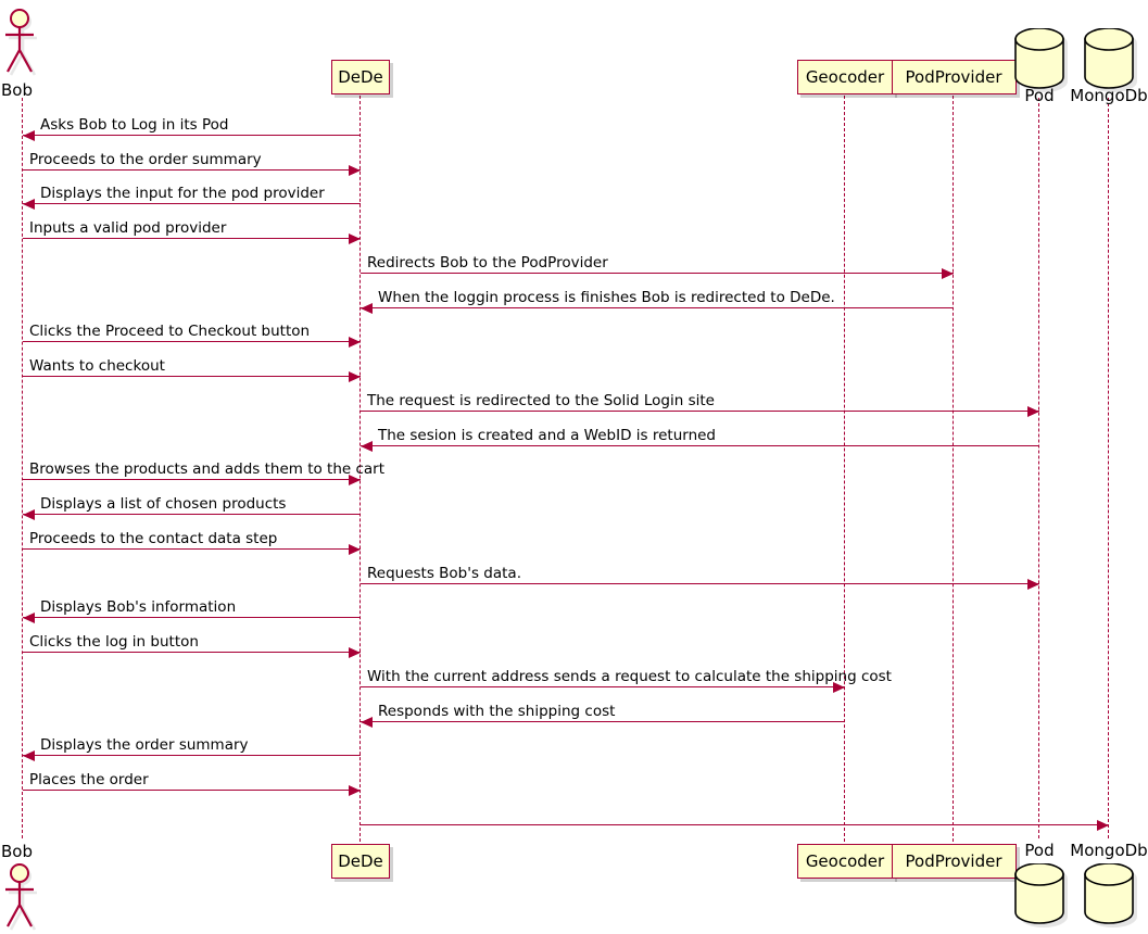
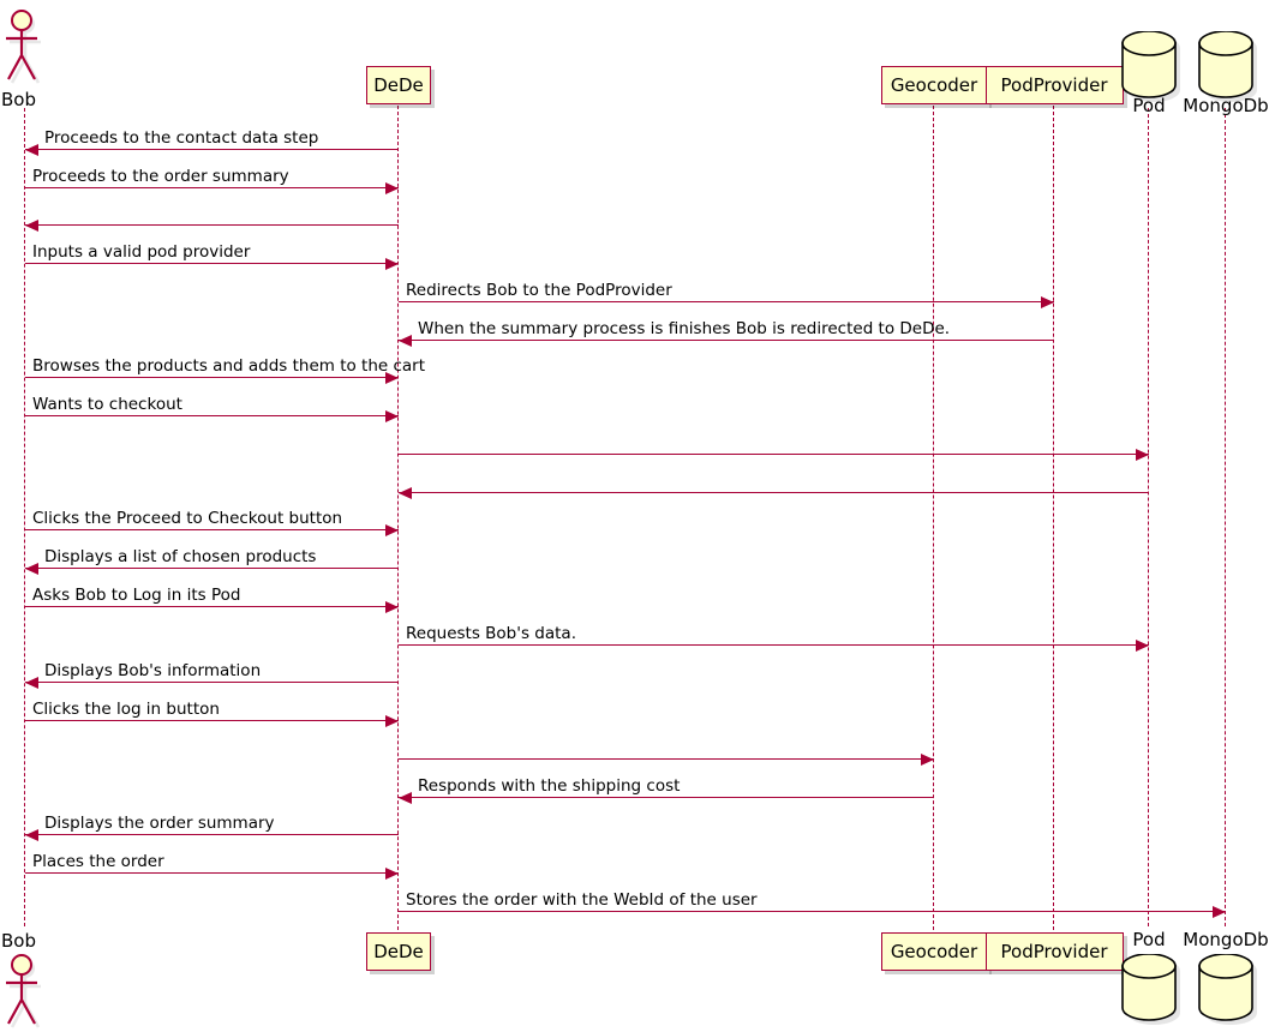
  Bob
  Bob
  DeDe
  DeDe
  Geocoder
  Geocoder
  PodProvider
  PodProvider
  Pod
  Pod
  MongoDb
  MongoDb
- Asks Bob to Log in its Pod
+ Proceeds to the contact data step
  Proceeds to the order summary
- Displays the input for the pod provider
  Inputs a valid pod provider
  Redirects Bob to the PodProvider
- When the loggin process is finishes Bob is redirected to DeDe.
+ When the summary process is finishes Bob is redirected to DeDe.
- Clicks the Proceed to Checkout button
+ Browses the products and adds them to the cart
  Wants to checkout
- The request is redirected to the Solid Login site
- The sesion is created and a WebID is returned
- Browses the products and adds them to the cart
+ Clicks the Proceed to Checkout button
  Displays a list of chosen products
- Proceeds to the contact data step
+ Asks Bob to Log in its Pod
  Requests Bob's data.
  Displays Bob's information
  Clicks the log in button
- With the current address sends a request to calculate the shipping cost
  Responds with the shipping cost
  Displays the order summary
  Places the order
+ Stores the order with the WebId of the user
